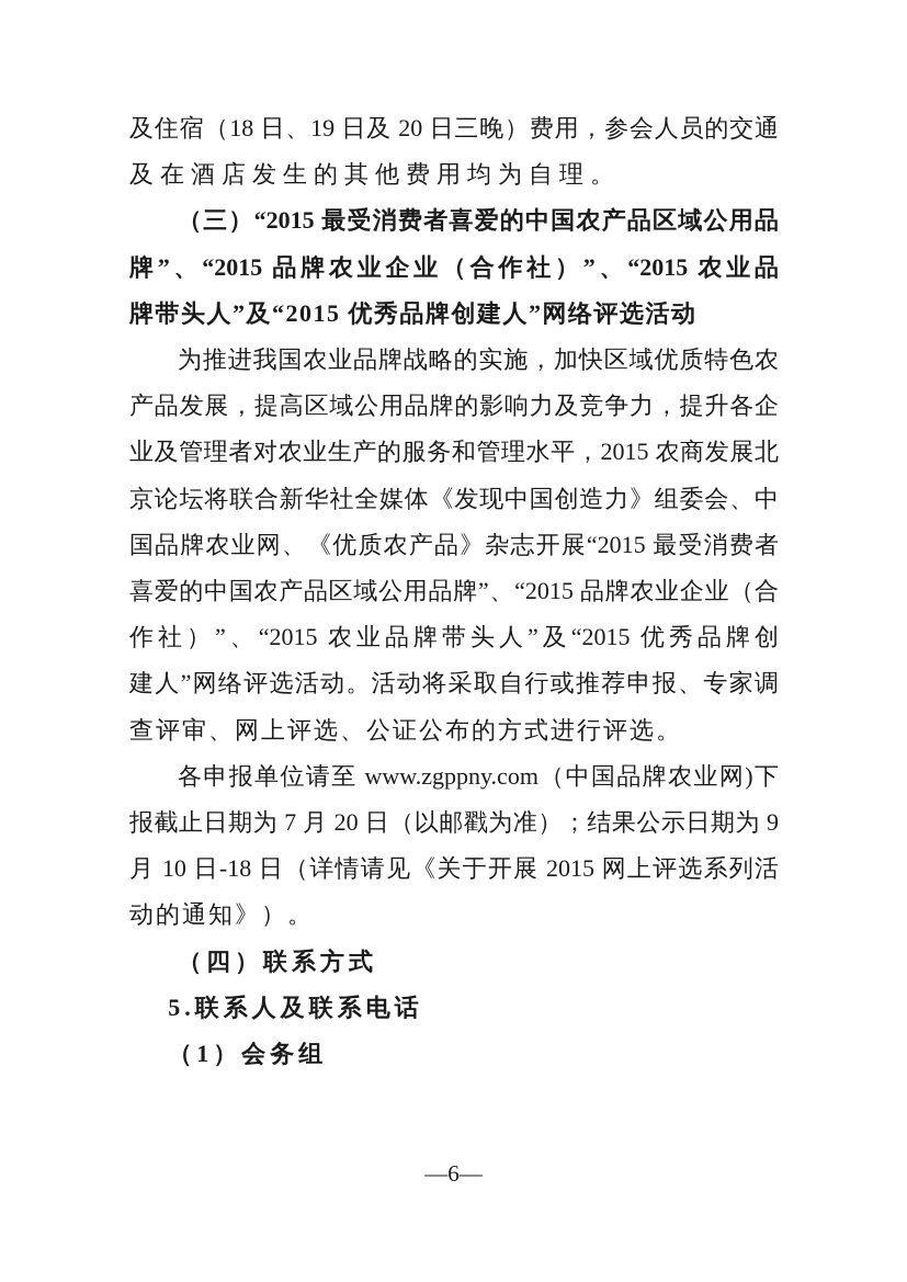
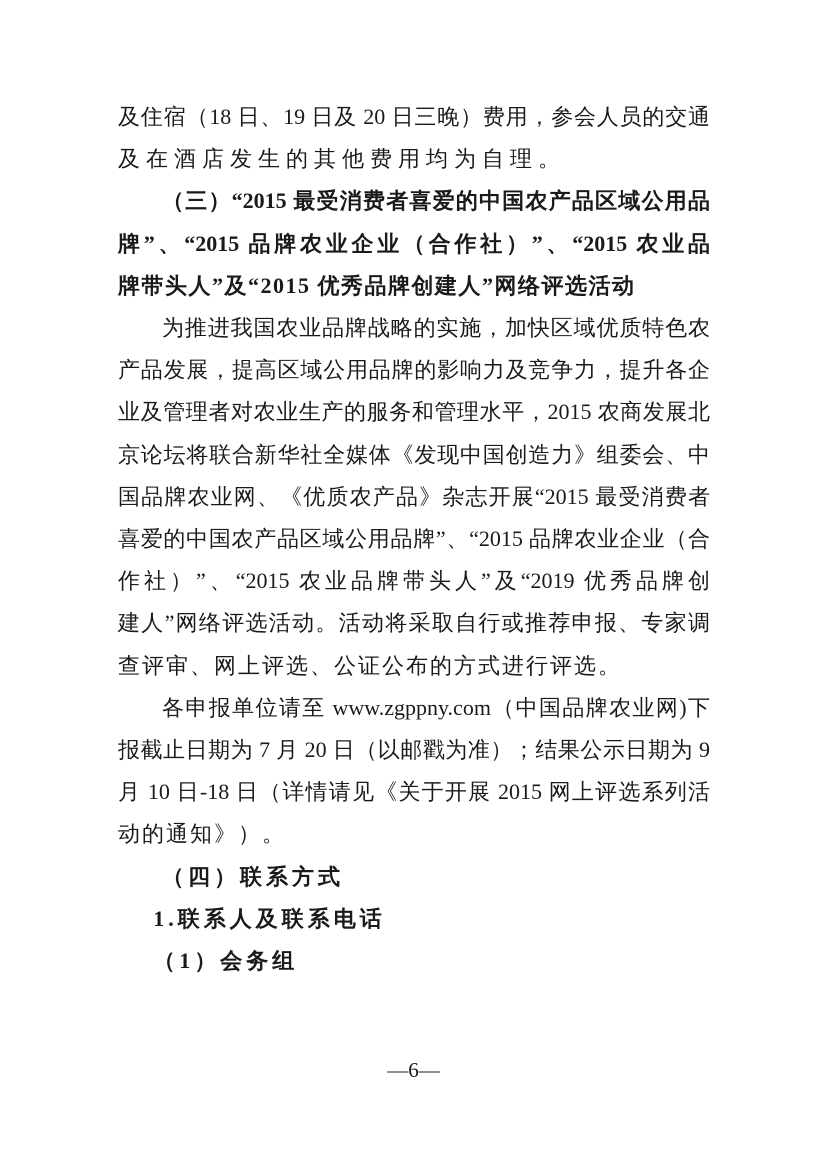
  及住宿（18 日、19 日及 20 日三晚）费用，参会人员的交通
  及在酒店发生的其他费用均为自理。
  （三）“2015 最受消费者喜爱的中国农产品区域公用品
  牌”、“2015 品牌农业企业（合作社）”、“2015 农业品
  牌带头人”及“2015 优秀品牌创建人”网络评选活动
  为推进我国农业品牌战略的实施，加快区域优质特色农
  产品发展，提高区域公用品牌的影响力及竞争力，提升各企
  业及管理者对农业生产的服务和管理水平，2015 农商发展北
  京论坛将联合新华社全媒体《发现中国创造力》组委会、中
  国品牌农业网、《优质农产品》杂志开展“2015 最受消费者
  喜爱的中国农产品区域公用品牌”、“2015 品牌农业企业（合
- 作社）”、“2015 农业品牌带头人”及“2015 优秀品牌创
+ 作社）”、“2015 农业品牌带头人”及“2019 优秀品牌创
  建人”网络评选活动。活动将采取自行或推荐申报、专家调
  查评审、网上评选、公证公布的方式进行评选。
  各申报单位请至 www.zgppny.com（中国品牌农业网)下
  报截止日期为 7 月 20 日（以邮戳为准）；结果公示日期为 9
  月 10 日-18 日（详情请见《关于开展 2015 网上评选系列活
  动的通知》）。
  （四）联系方式
- 5.联系人及联系电话
+ 1.联系人及联系电话
  （1）会务组
  —6—
